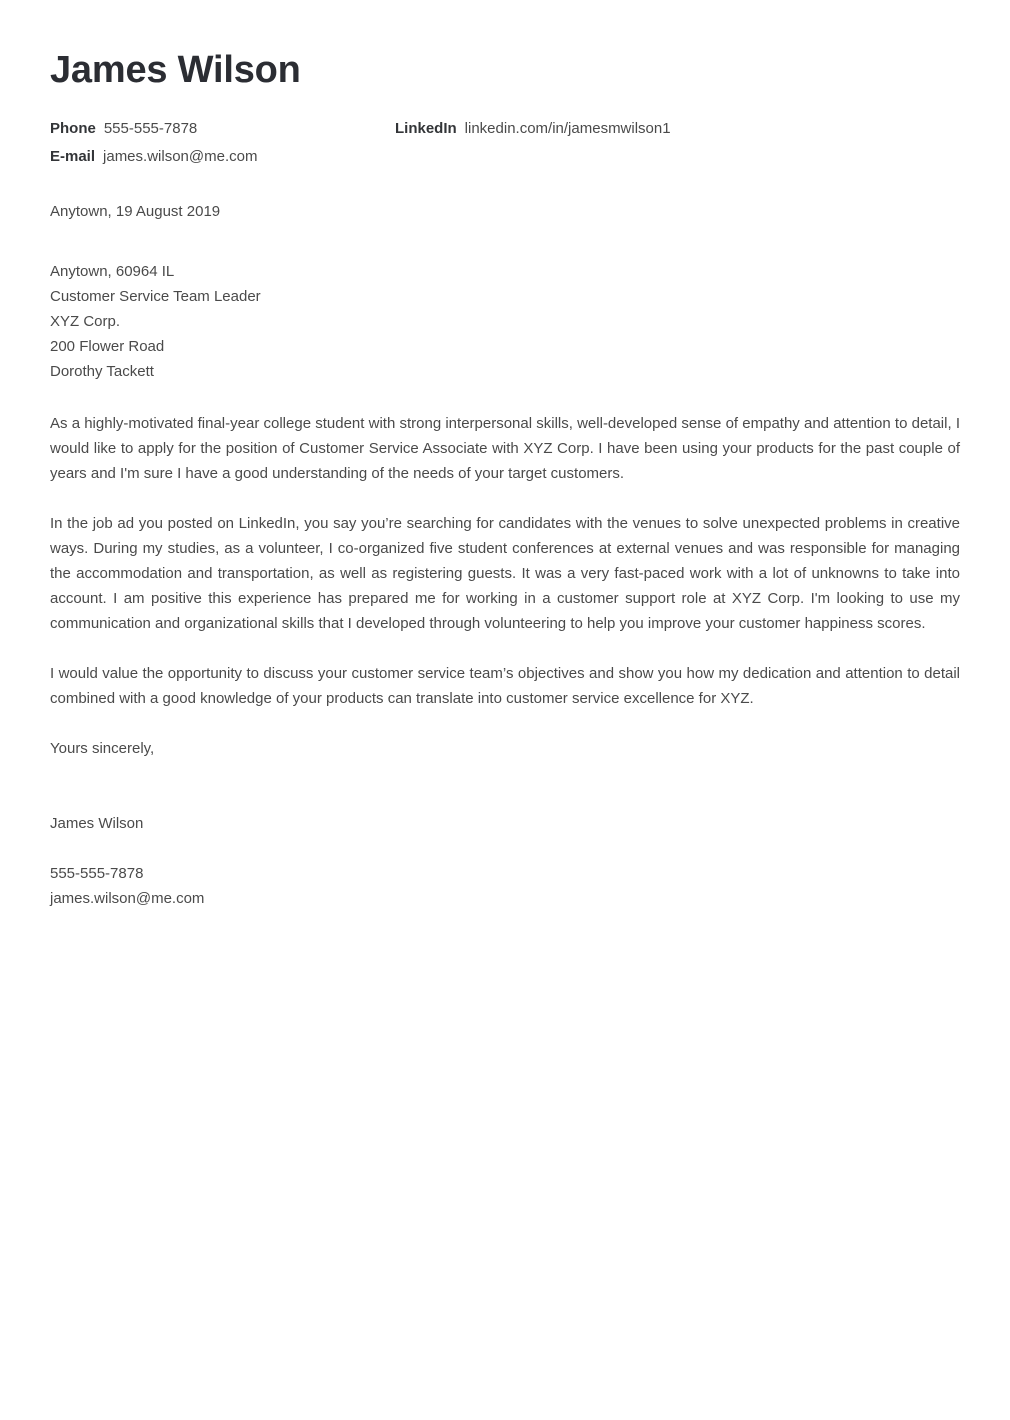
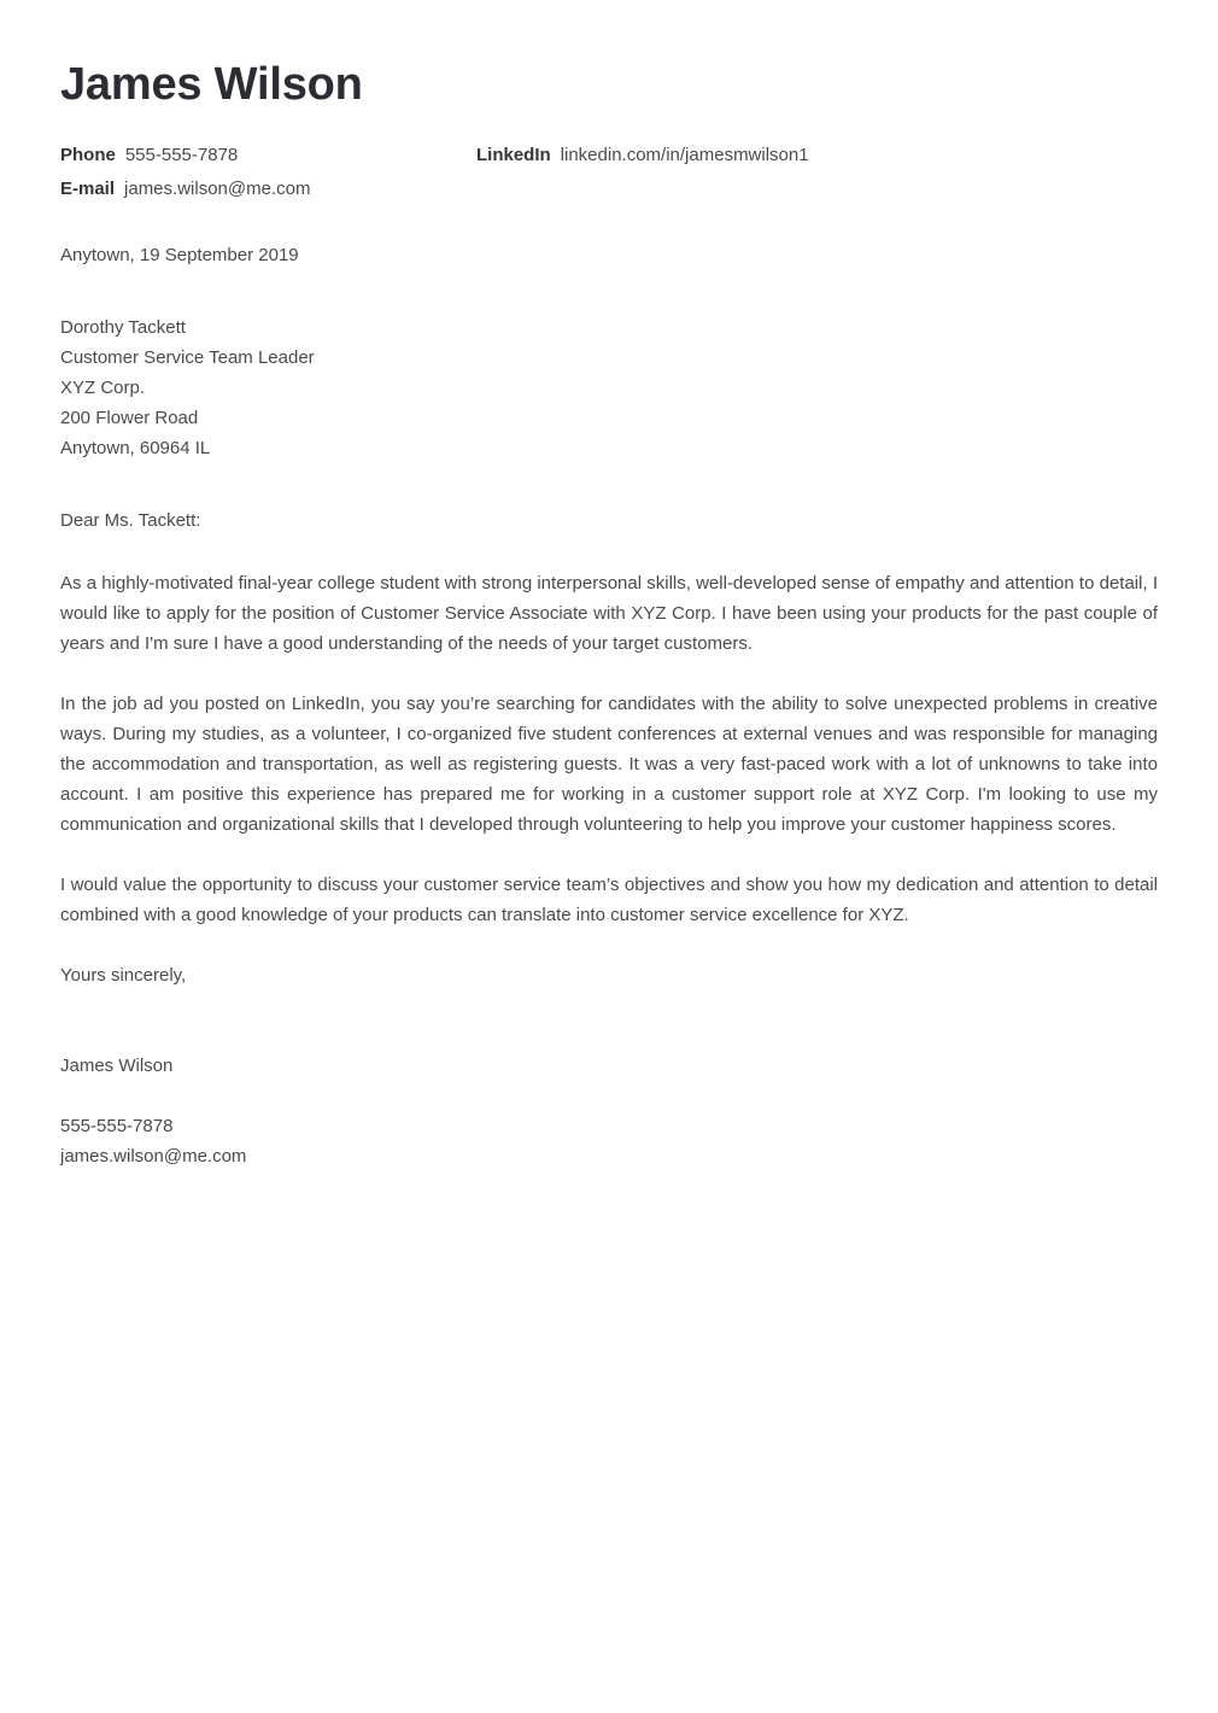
  James Wilson
  Phone
  555-555-7878
  LinkedIn
  linkedin.com/in/jamesmwilson1
  E-mail
  james.wilson@me.com
- Anytown, 19 August 2019
+ Anytown, 19 September 2019
- Anytown, 60964 IL
+ Dorothy Tackett
  Customer Service Team Leader
  XYZ Corp.
  200 Flower Road
- Dorothy Tackett
+ Anytown, 60964 IL
+ Dear Ms. Tackett:
  As a highly-motivated final-year college student with strong interpersonal skills, well-developed sense of empathy and attention to detail, I would like to apply for the position of Customer Service Associate with XYZ Corp. I have been using your products for the past couple of years and I'm sure I have a good understanding of the needs of your target customers.
- In the job ad you posted on LinkedIn, you say you’re searching for candidates with the venues to solve unexpected problems in creative ways. During my studies, as a volunteer, I co-organized five student conferences at external venues and was responsible for managing the accommodation and transportation, as well as registering guests. It was a very fast-paced work with a lot of unknowns to take into account. I am positive this experience has prepared me for working in a customer support role at XYZ Corp. I'm looking to use my communication and organizational skills that I developed through volunteering to help you improve your customer happiness scores.
+ In the job ad you posted on LinkedIn, you say you’re searching for candidates with the ability to solve unexpected problems in creative ways. During my studies, as a volunteer, I co-organized five student conferences at external venues and was responsible for managing the accommodation and transportation, as well as registering guests. It was a very fast-paced work with a lot of unknowns to take into account. I am positive this experience has prepared me for working in a customer support role at XYZ Corp. I'm looking to use my communication and organizational skills that I developed through volunteering to help you improve your customer happiness scores.
  I would value the opportunity to discuss your customer service team’s objectives and show you how my dedication and attention to detail combined with a good knowledge of your products can translate into customer service excellence for XYZ.
  Yours sincerely,
  James Wilson
  555-555-7878
  james.wilson@me.com
